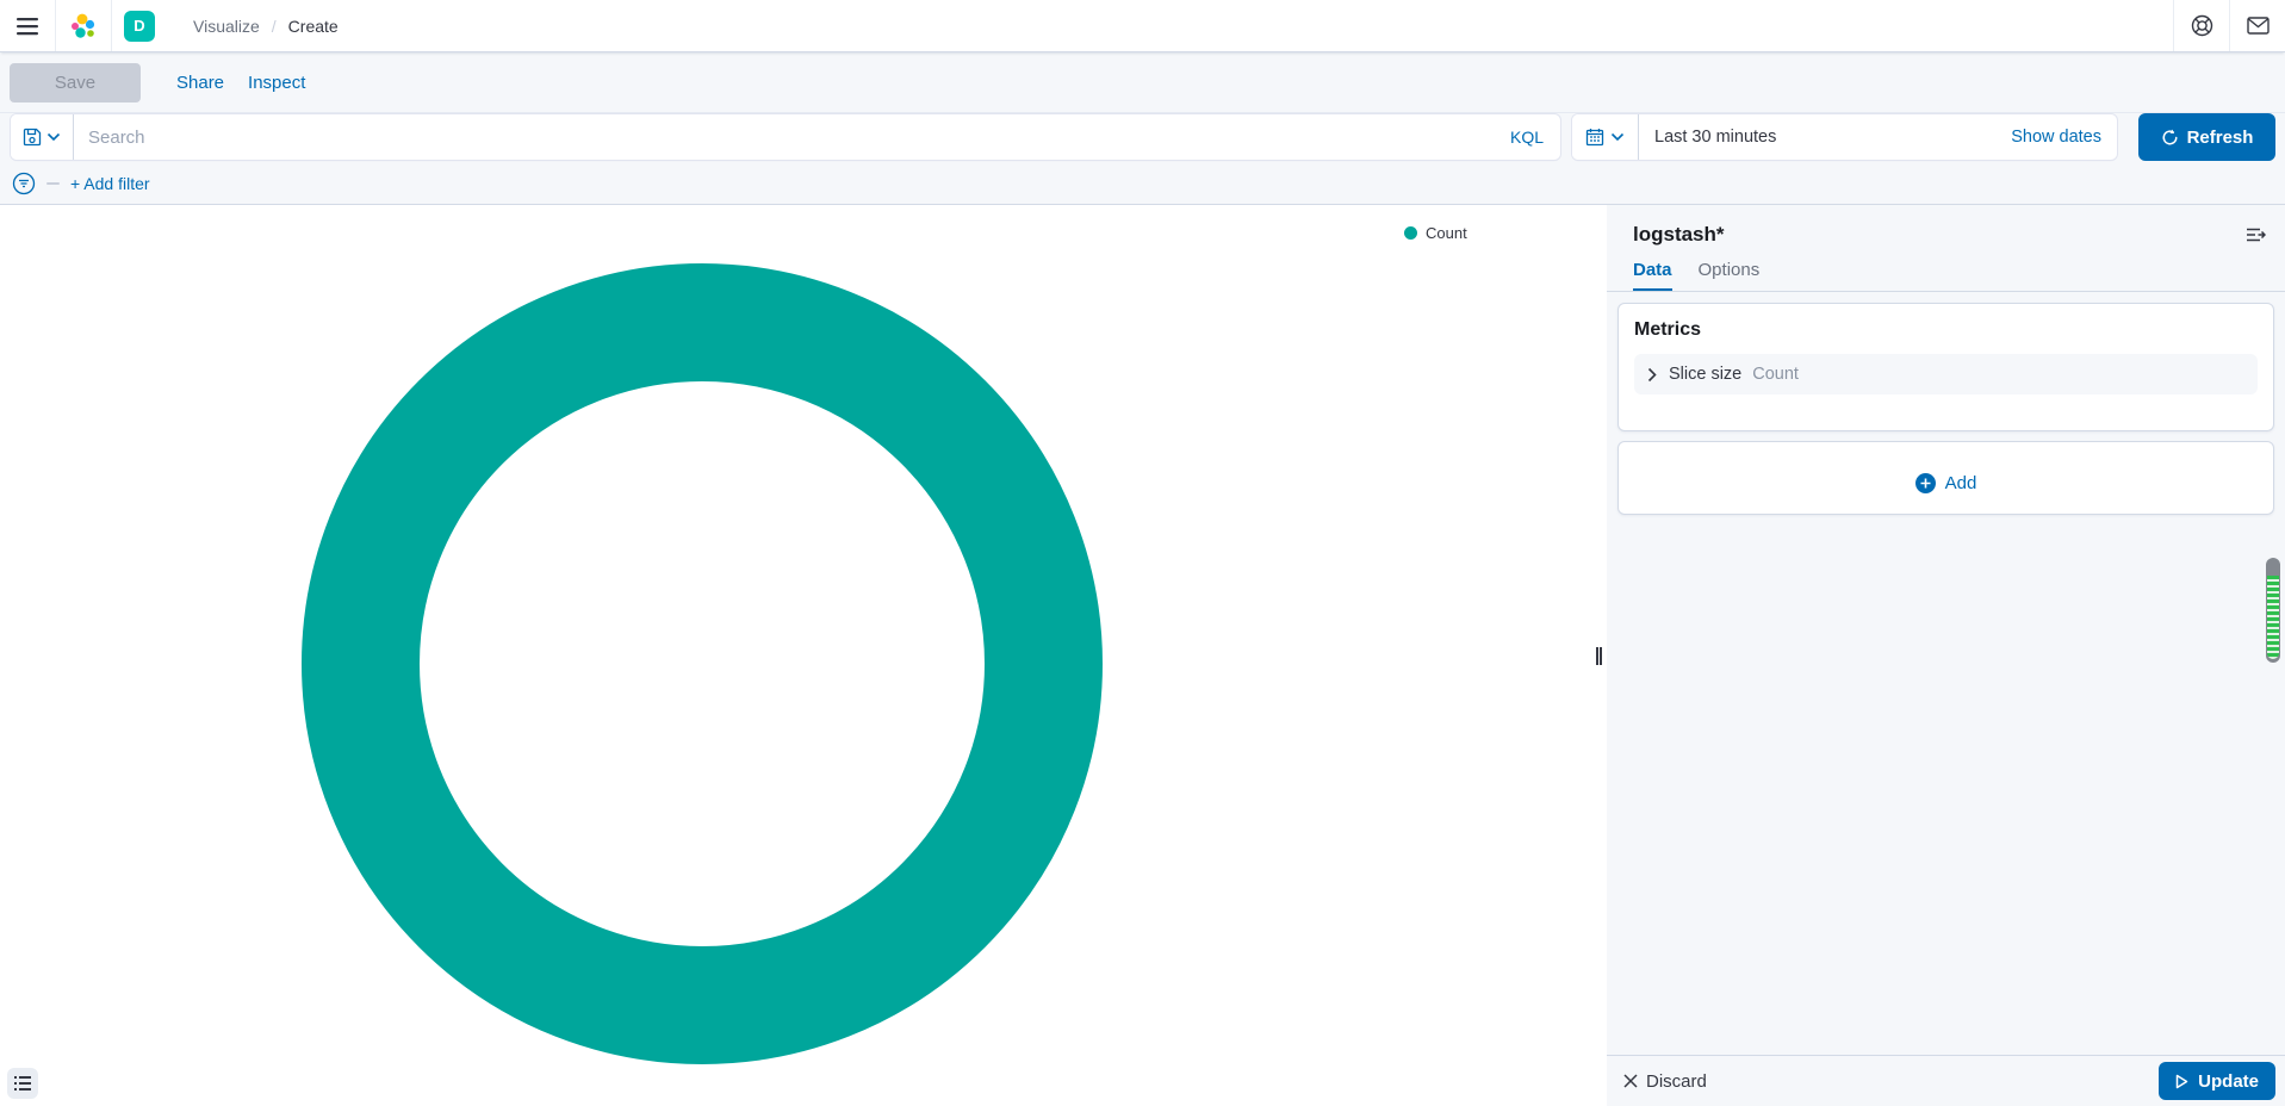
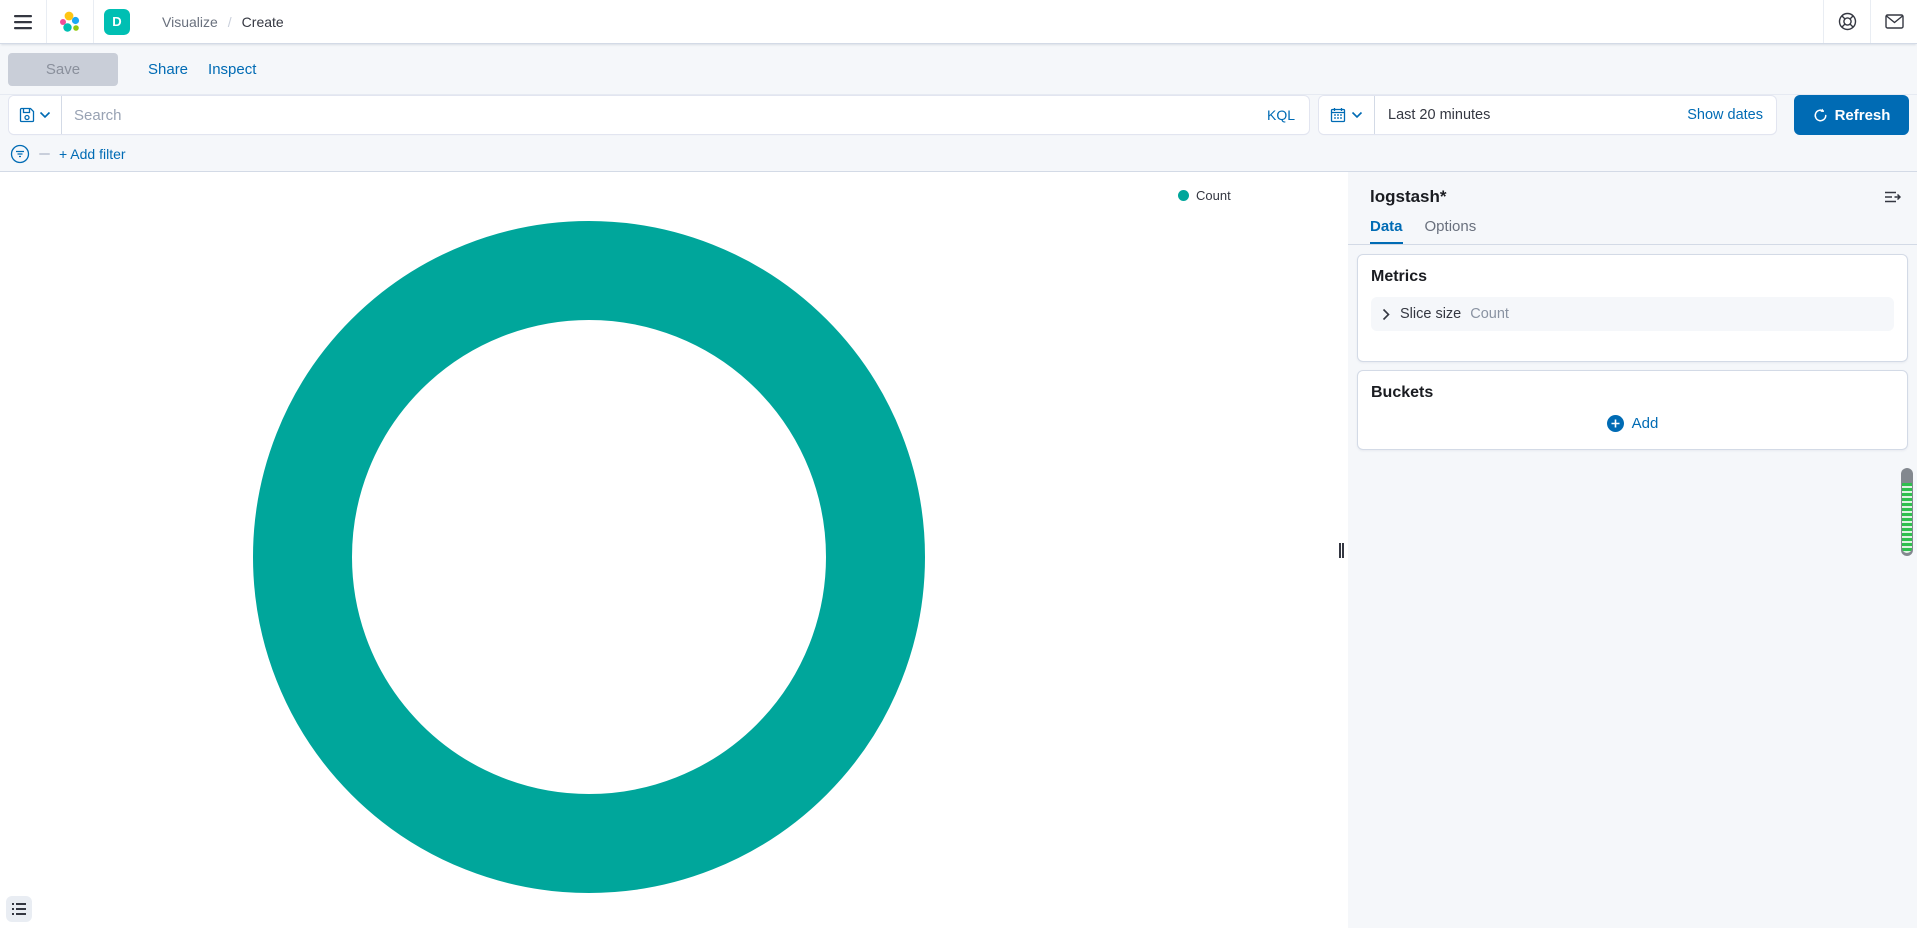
  D
  Visualize
  /
  Create
  Save
  Share
  Inspect
  Search
  KQL
- Last 30 minutes
+ Last 20 minutes
  Show dates
  Refresh
  + Add filter
  Count
  logstash*
  Data
  Options
  Metrics
  Slice size
  Count
+ Buckets
  Add
- Discard
- Update
